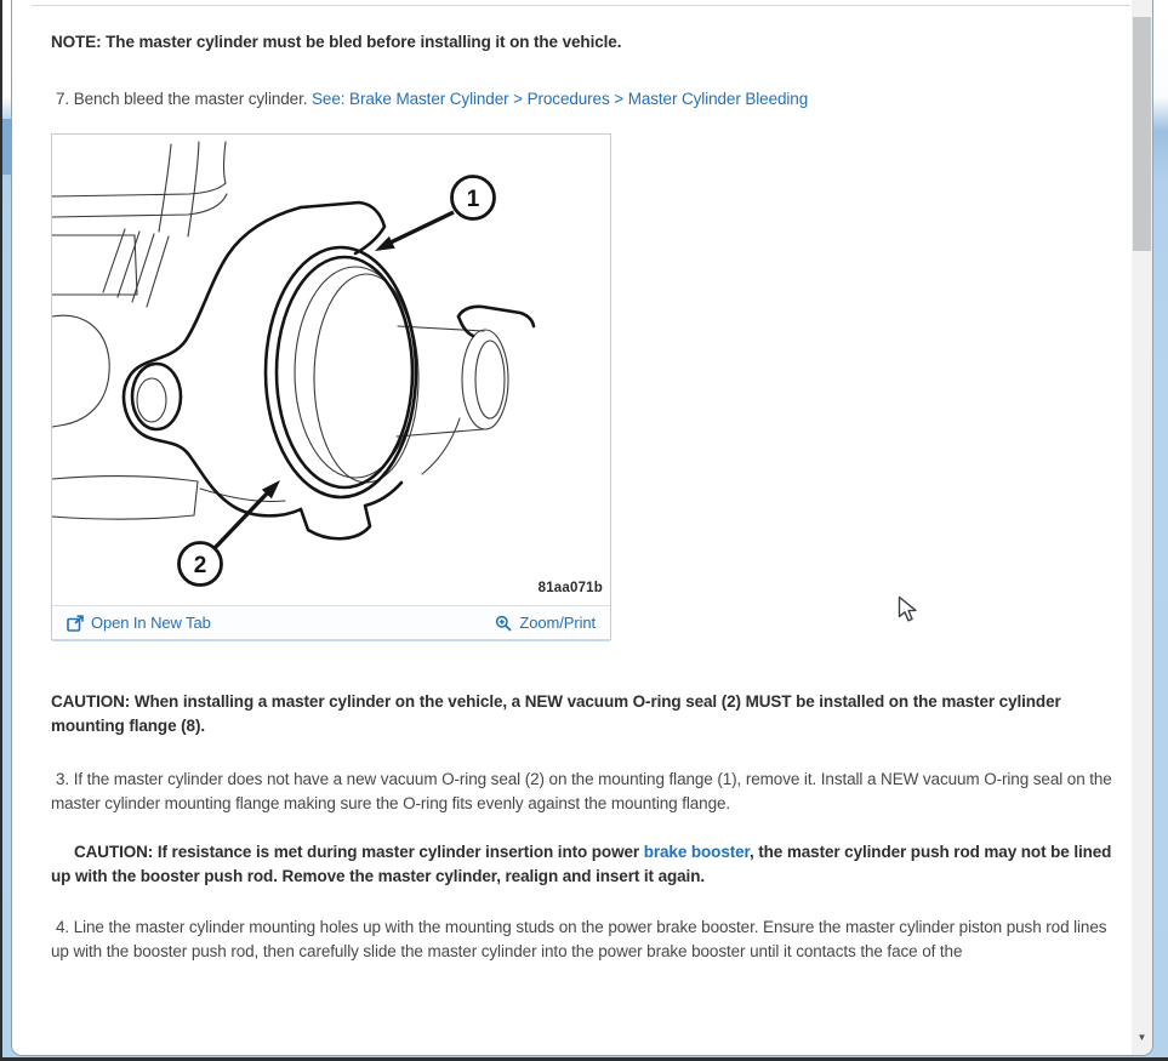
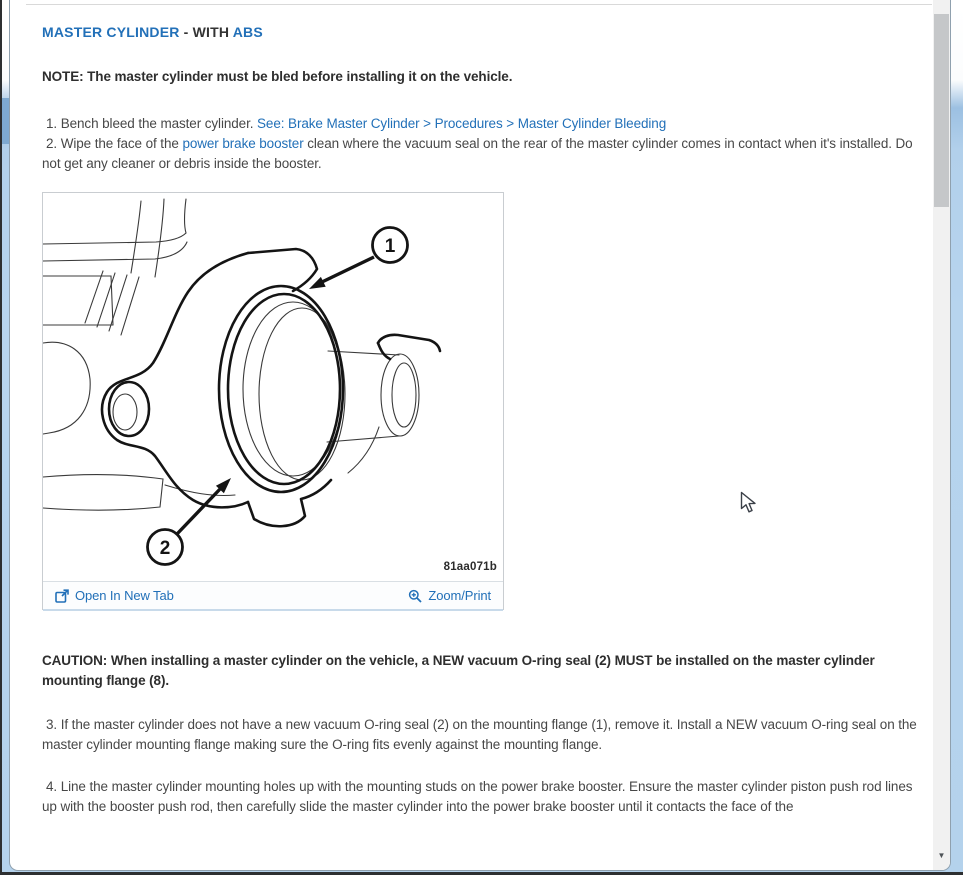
+ MASTER CYLINDER - WITH ABS
  NOTE: The master cylinder must be bled before installing it on the vehicle.
- 7. Bench bleed the master cylinder. See: Brake Master Cylinder > Procedures > Master Cylinder Bleeding
+ 1. Bench bleed the master cylinder. See: Brake Master Cylinder > Procedures > Master Cylinder Bleeding
+ 2. Wipe the face of the power brake booster clean where the vacuum seal on the rear of the master cylinder comes in contact when it's installed. Do not get any cleaner or debris inside the booster.
  1
  2
  81aa071b
  Open In New Tab
  Zoom/Print
  CAUTION: When installing a master cylinder on the vehicle, a NEW vacuum O-ring seal (2) MUST be installed on the master cylinder mounting flange (8).
  3. If the master cylinder does not have a new vacuum O-ring seal (2) on the mounting flange (1), remove it. Install a NEW vacuum O-ring seal on the master cylinder mounting flange making sure the O-ring fits evenly against the mounting flange.
- CAUTION: If resistance is met during master cylinder insertion into power brake booster, the master cylinder push rod may not be lined up with the booster push rod. Remove the master cylinder, realign and insert it again.
  4. Line the master cylinder mounting holes up with the mounting studs on the power brake booster. Ensure the master cylinder piston push rod lines up with the booster push rod, then carefully slide the master cylinder into the power brake booster until it contacts the face of the
  ▼
